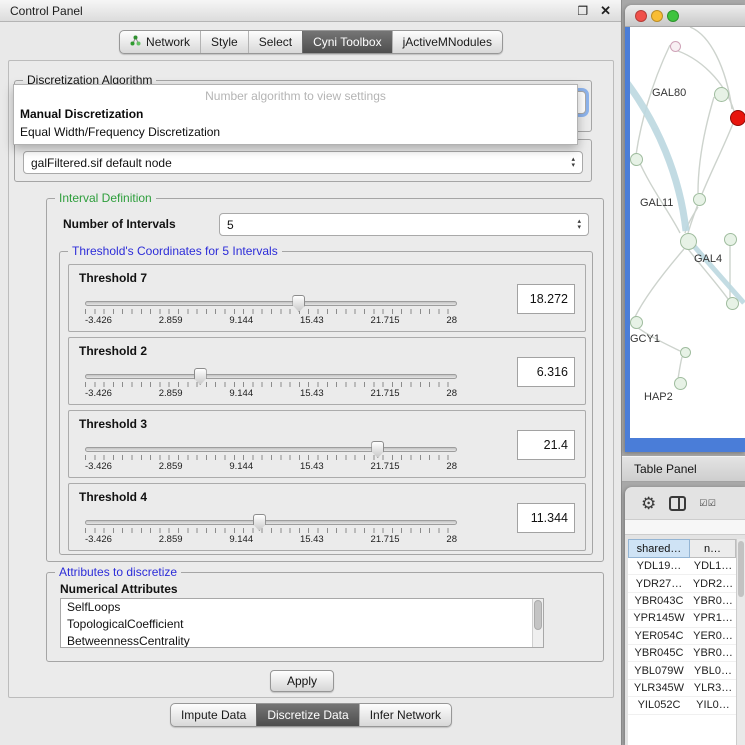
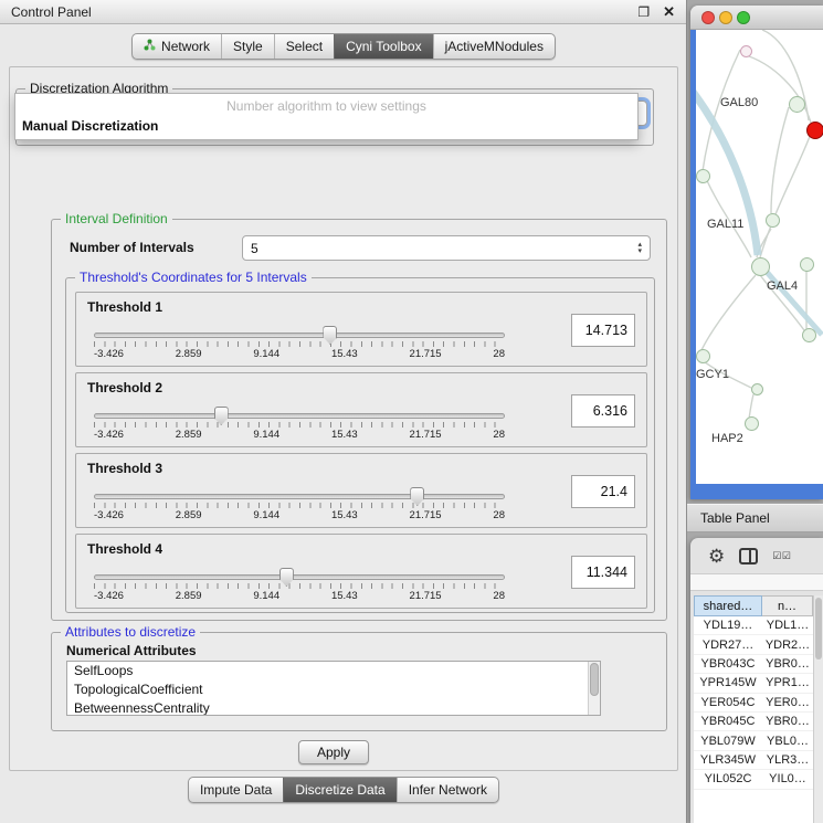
  Control Panel
  ❐
  ✕
  Network
  Style
  Select
  Cyni Toolbox
  jActiveMNodules
  Discretization Algorithm
  Number algorithm to view settings
  Manual Discretization
- Equal Width/Frequency Discretization
- galFiltered.sif default node
  Interval Definition
  Number of Intervals
  5
  Threshold's Coordinates for 5 Intervals
- Threshold 7
+ Threshold 1
  -3.426
  2.859
  9.144
  15.43
  21.715
  28
- 18.272
+ 14.713
  Threshold 2
  -3.426
  2.859
  9.144
  15.43
  21.715
  28
  6.316
  Threshold 3
  -3.426
  2.859
  9.144
  15.43
  21.715
  28
  21.4
  Threshold 4
  -3.426
  2.859
  9.144
  15.43
  21.715
  28
  11.344
  Attributes to discretize
  Numerical Attributes
  SelfLoops
  TopologicalCoefficient
  BetweennessCentrality
  Apply
  Impute Data
  Discretize Data
  Infer Network
  GAL80
  GAL11
  GAL4
  GCY1
  HAP2
  Table Panel
  ⚙
  ☑☑
  shared…
  n…
  YDL19…
  YDL1…
  YDR27…
  YDR2…
  YBR043C
  YBR0…
  YPR145W
  YPR1…
  YER054C
  YER0…
  YBR045C
  YBR0…
  YBL079W
  YBL0…
  YLR345W
  YLR3…
  YIL052C
  YIL0…
